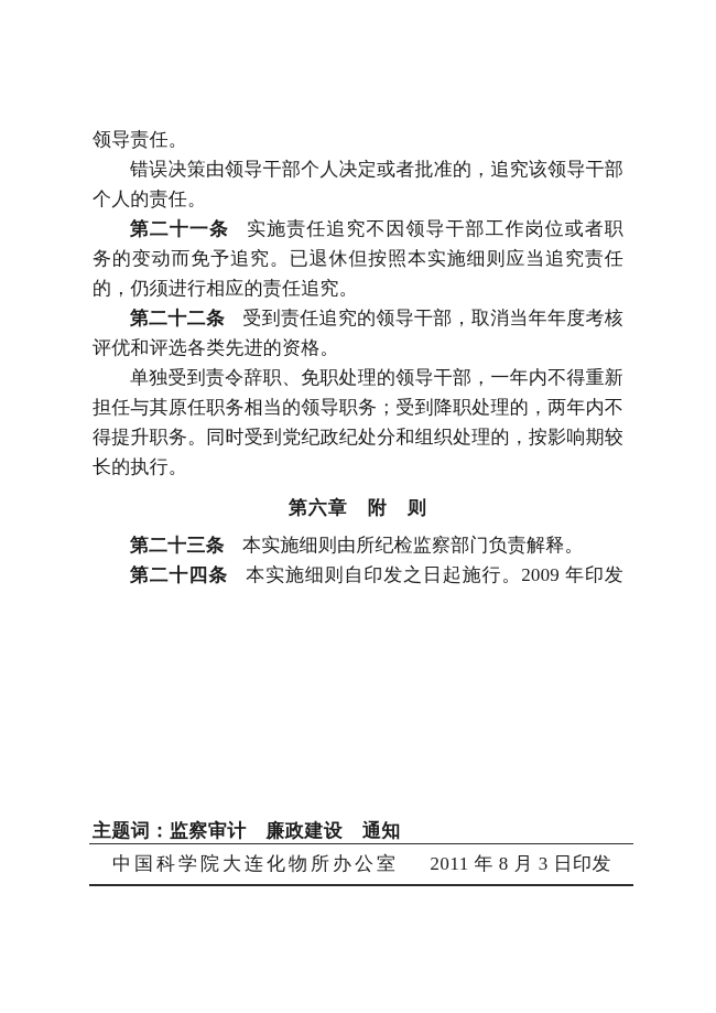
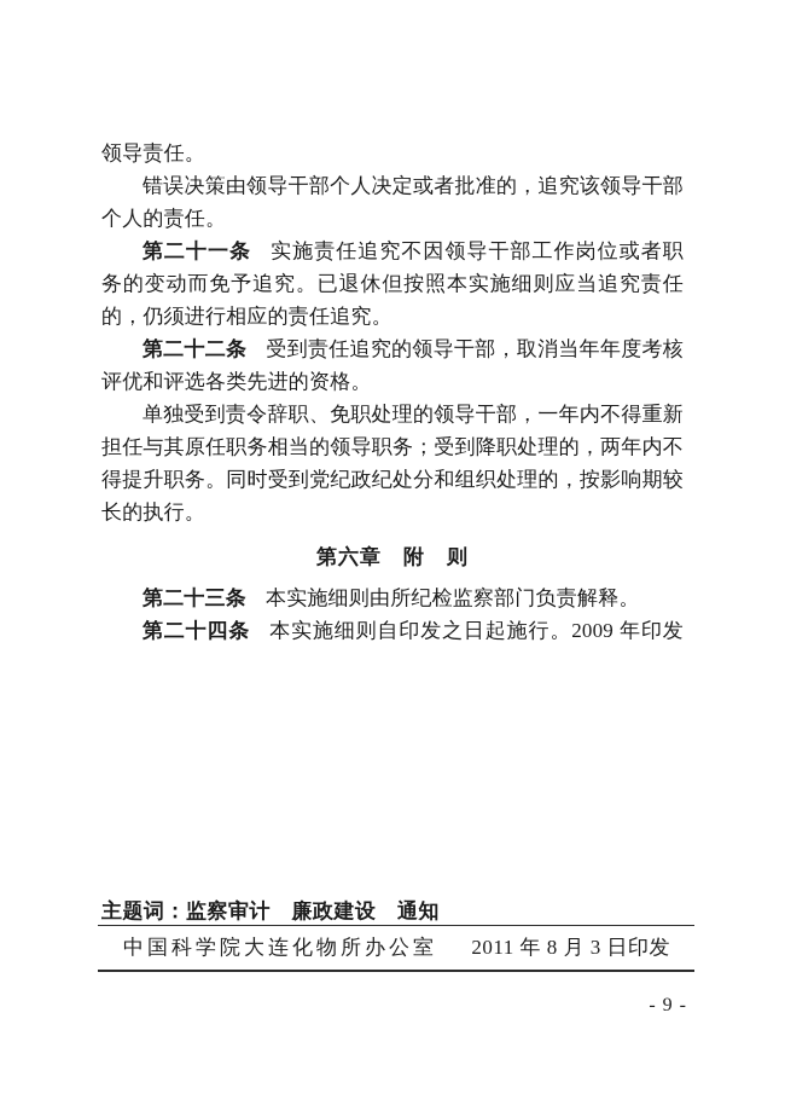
  领导责任。
  错误决策由领导干部个人决定或者批准的，追究该领导干部
  个人的责任。
  第二十一条 实施责任追究不因领导干部工作岗位或者职
  务的变动而免予追究。已退休但按照本实施细则应当追究责任
  的，仍须进行相应的责任追究。
  第二十二条 受到责任追究的领导干部，取消当年年度考核
  评优和评选各类先进的资格。
  单独受到责令辞职、免职处理的领导干部，一年内不得重新
  担任与其原任职务相当的领导职务；受到降职处理的，两年内不
  得提升职务。同时受到党纪政纪处分和组织处理的，按影响期较
  长的执行。
  第六章 附 则
  第二十三条 本实施细则由所纪检监察部门负责解释。
  第二十四条 本实施细则自印发之日起施行。2009 年印发
  主题词：监察审计 廉政建设 通知
  中国科学院大连化物所办公室
  2011 年 8 月 3 日印发
+ - 9 -
